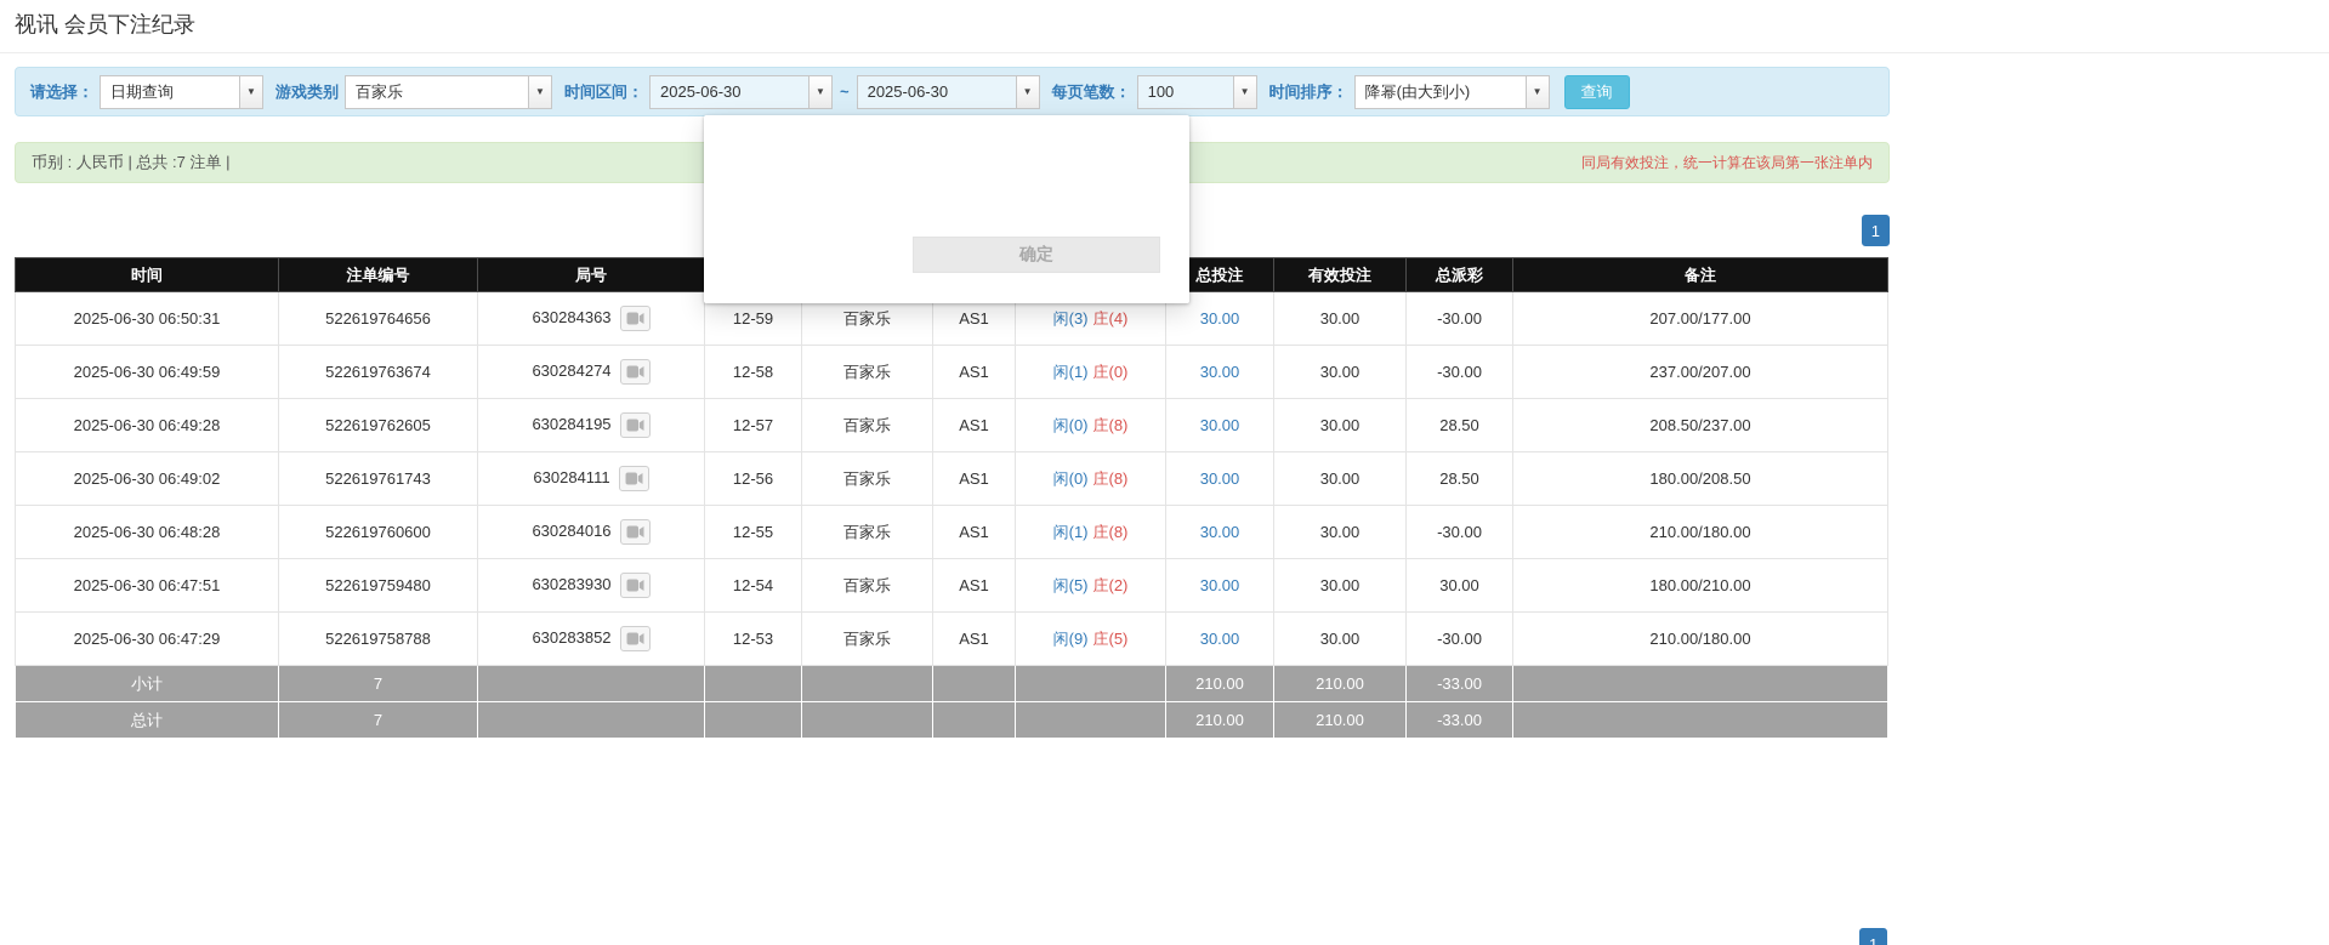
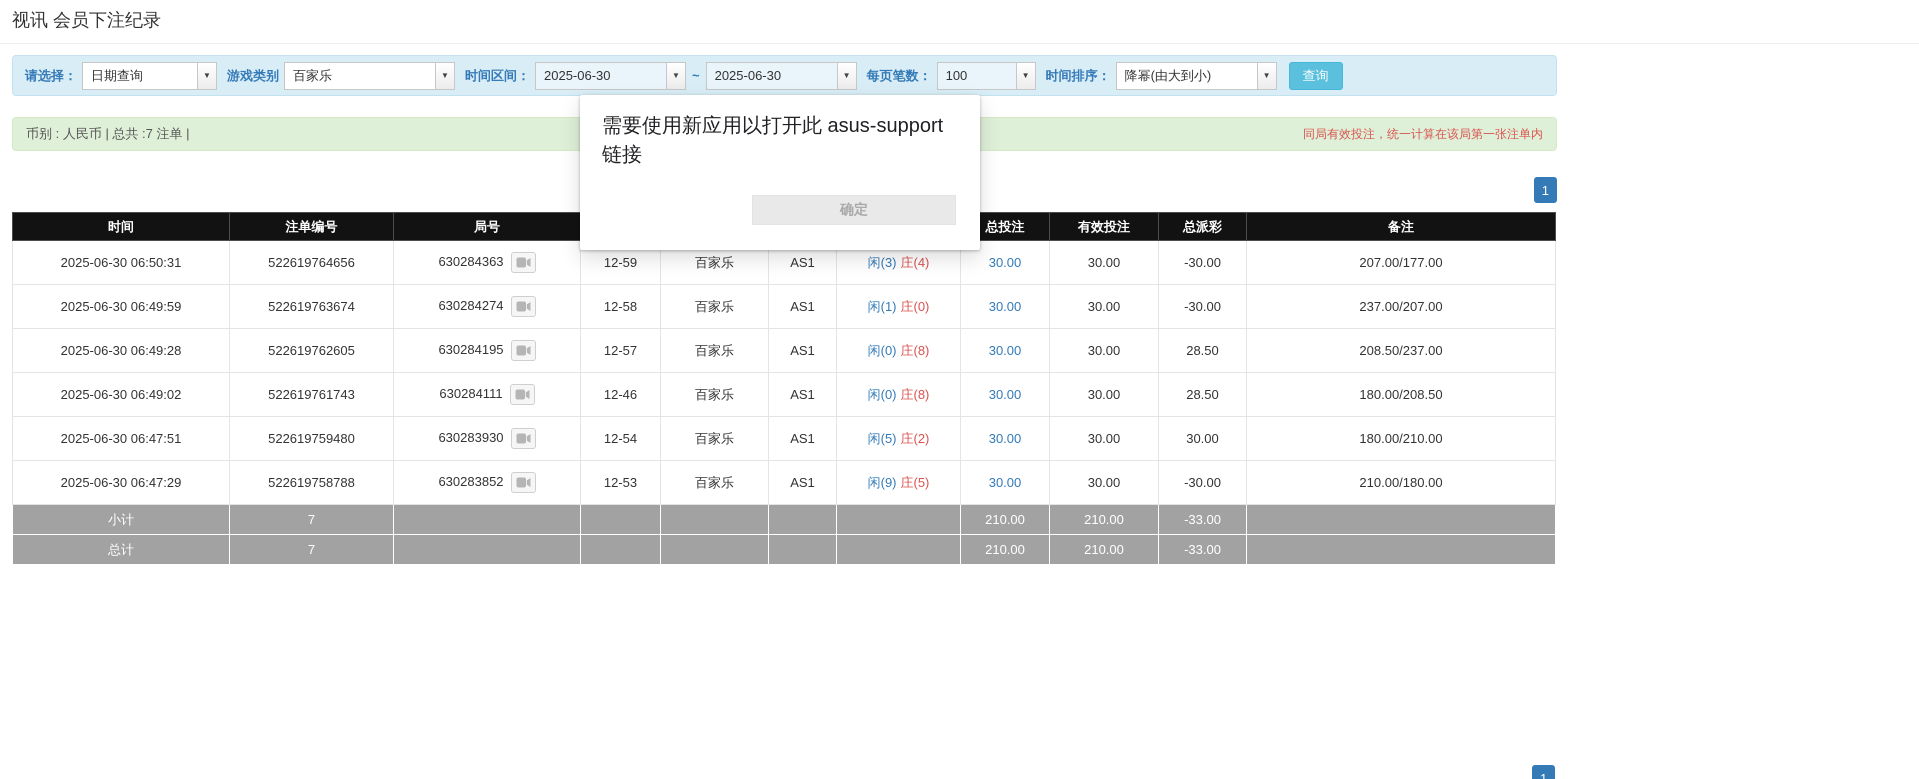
  视讯 会员下注纪录
  请选择：
  日期查询
  ▼
  游戏类别
  百家乐
  ▼
  时间区间：
  2025-06-30
  ▼
  ~
  2025-06-30
  ▼
  每页笔数：
  100
  ▼
  时间排序：
  降幂(由大到小)
  ▼
  查询
  币别 : 人民币 | 总共 :7 注单 |
  同局有效投注，统一计算在该局第一张注单内
  1
  时间	注单编号	局号					总投注	有效投注	总派彩	备注
  2025-06-30 06:50:31	522619764656	630284363	12-59	百家乐	AS1	闲(3) 庄(4)	30.00	30.00	-30.00	207.00/177.00
  2025-06-30 06:49:59	522619763674	630284274	12-58	百家乐	AS1	闲(1) 庄(0)	30.00	30.00	-30.00	237.00/207.00
  2025-06-30 06:49:28	522619762605	630284195	12-57	百家乐	AS1	闲(0) 庄(8)	30.00	30.00	28.50	208.50/237.00
- 2025-06-30 06:49:02	522619761743	630284111	12-56	百家乐	AS1	闲(0) 庄(8)	30.00	30.00	28.50	180.00/208.50
+ 2025-06-30 06:49:02	522619761743	630284111	12-46	百家乐	AS1	闲(0) 庄(8)	30.00	30.00	28.50	180.00/208.50
- 2025-06-30 06:48:28	522619760600	630284016	12-55	百家乐	AS1	闲(1) 庄(8)	30.00	30.00	-30.00	210.00/180.00
  2025-06-30 06:47:51	522619759480	630283930	12-54	百家乐	AS1	闲(5) 庄(2)	30.00	30.00	30.00	180.00/210.00
  2025-06-30 06:47:29	522619758788	630283852	12-53	百家乐	AS1	闲(9) 庄(5)	30.00	30.00	-30.00	210.00/180.00
  小计	7						210.00	210.00	-33.00
  总计	7						210.00	210.00	-33.00
+ 需要使用新应用以打开此 asus-support 链接
  确定
  1
